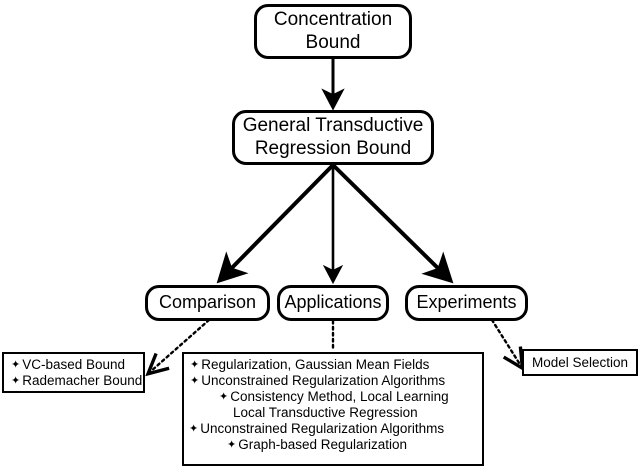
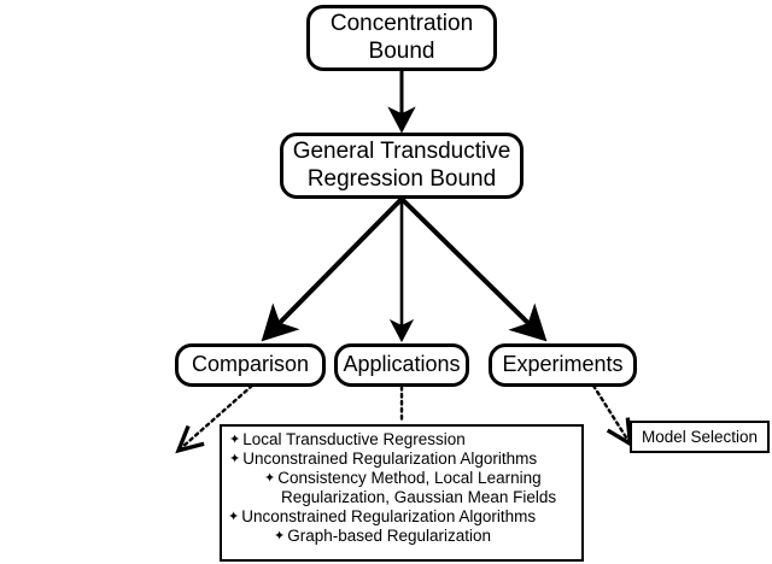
  Concentration
  Bound
  General Transductive
  Regression Bound
  Comparison
  Applications
  Experiments
- ✦ VC-based Bound
- ✦ Rademacher Bound
- ✦ Regularization, Gaussian Mean Fields
+ ✦ Local Transductive Regression
  ✦ Unconstrained Regularization Algorithms
  ✦ Consistency Method, Local Learning
- Local Transductive Regression
+ Regularization, Gaussian Mean Fields
  ✦ Unconstrained Regularization Algorithms
  ✦ Graph-based Regularization
  Model Selection
